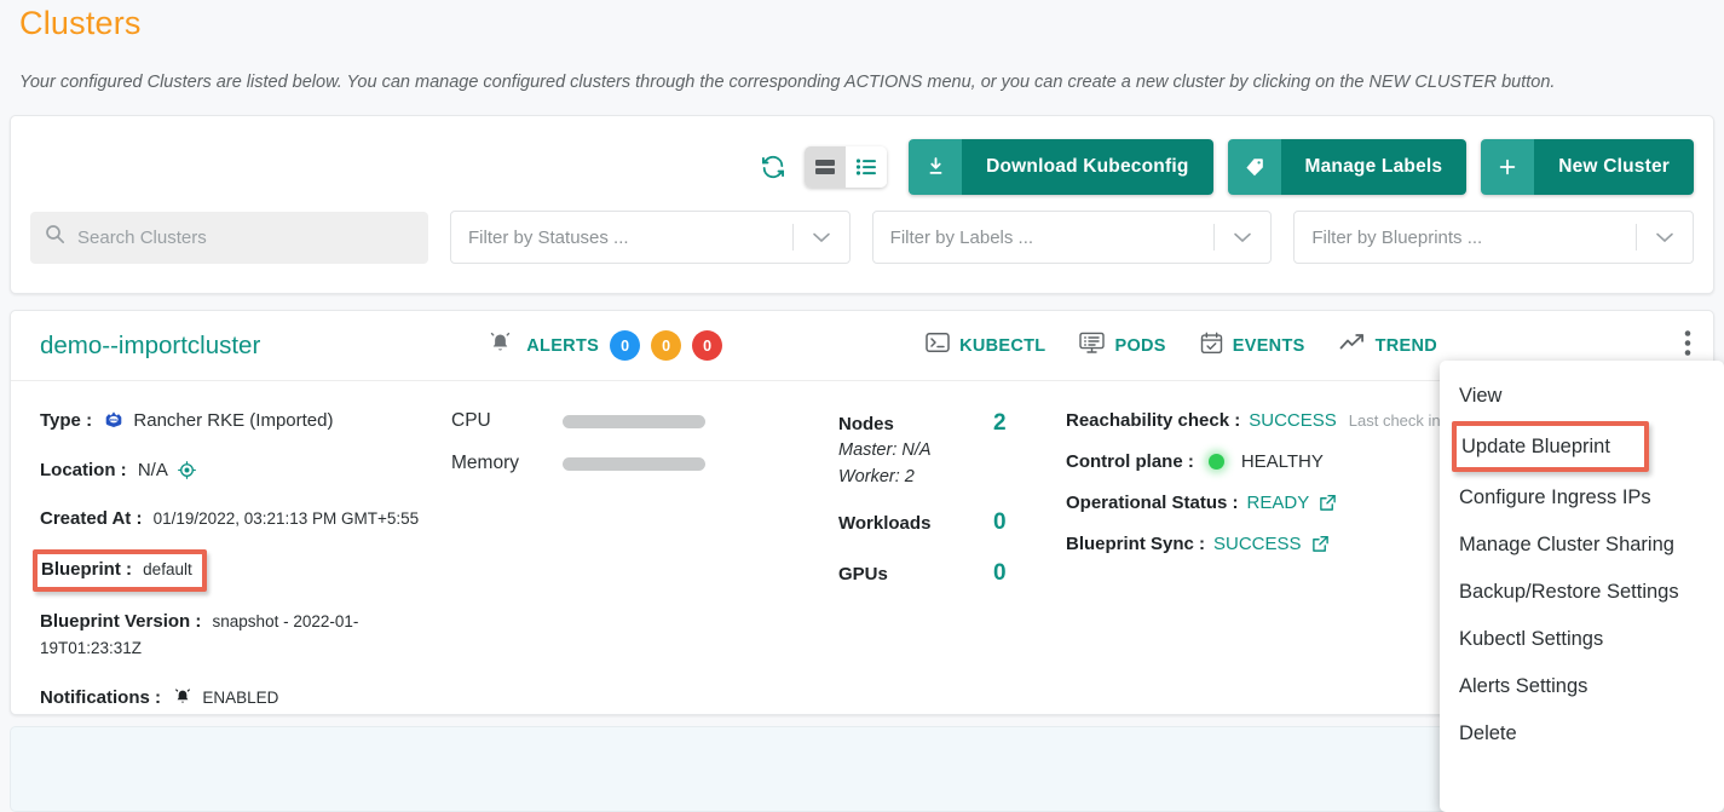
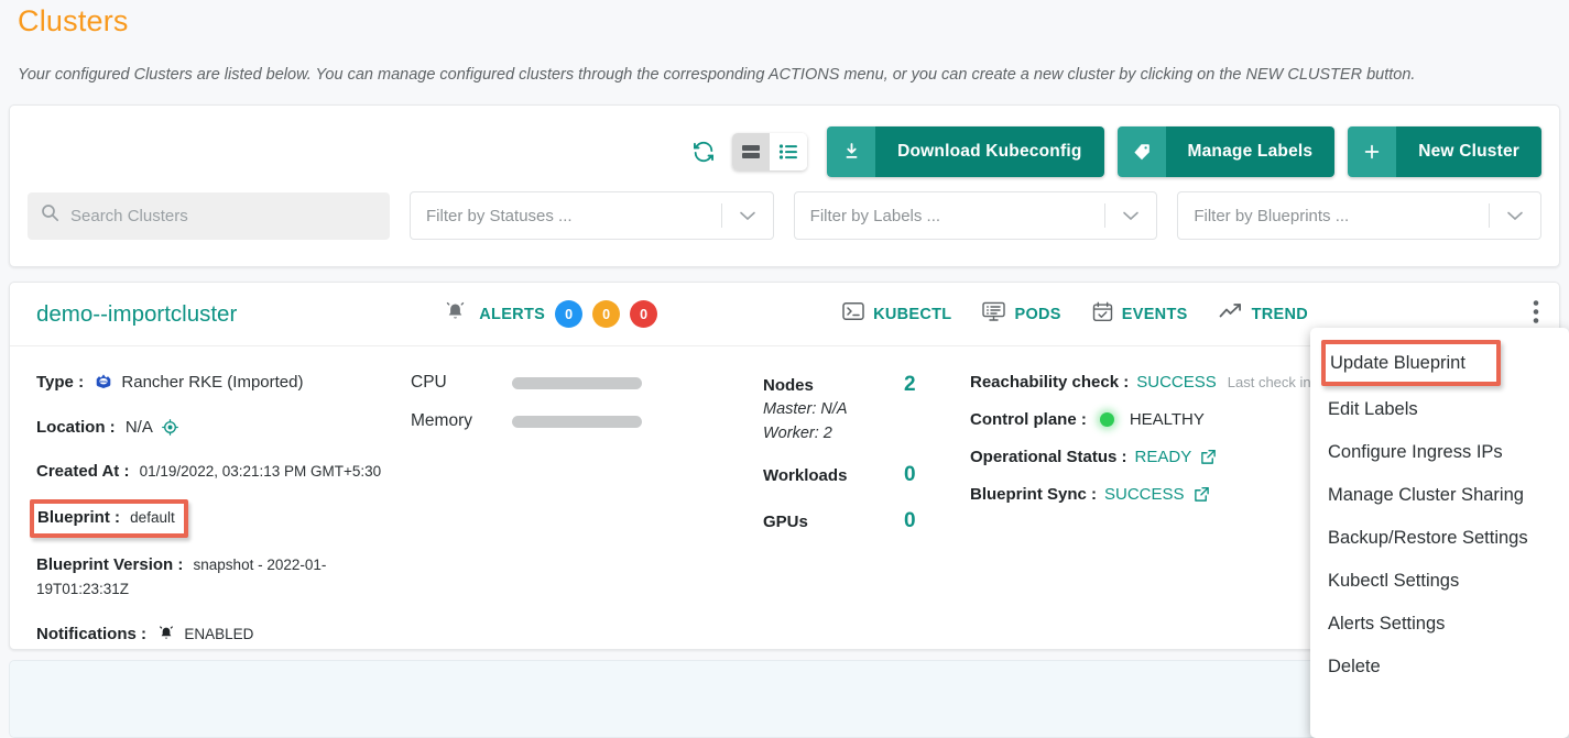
  Clusters
  Your configured Clusters are listed below. You can manage configured clusters through the corresponding ACTIONS menu, or you can create a new cluster by clicking on the NEW CLUSTER button.
  Download Kubeconfig
  Manage Labels
  New Cluster
  Search Clusters
  Filter by Statuses ...
  Filter by Labels ...
  Filter by Blueprints ...
  demo--importcluster
  ALERTS
  0
  0
  0
  KUBECTL
  PODS
  EVENTS
  TREND
  Type :
  Rancher RKE (Imported)
  Location : N/A
- Created At : 01/19/2022, 03:21:13 PM GMT+5:55
+ Created At : 01/19/2022, 03:21:13 PM GMT+5:30
  Blueprint : default
  Blueprint Version : snapshot - 2022-01-19T01:23:31Z
  Notifications : ENABLED
  CPU
  Memory
  Nodes
  2
  Master: N/A
  Worker: 2
  Workloads
  0
  GPUs
  0
  Reachability check :
  SUCCESS
  Last check in
  Control plane :
  HEALTHY
  Operational Status :
  READY
  Blueprint Sync :
  SUCCESS
- View
  Update Blueprint
+ Edit Labels
  Configure Ingress IPs
  Manage Cluster Sharing
  Backup/Restore Settings
  Kubectl Settings
  Alerts Settings
  Delete
